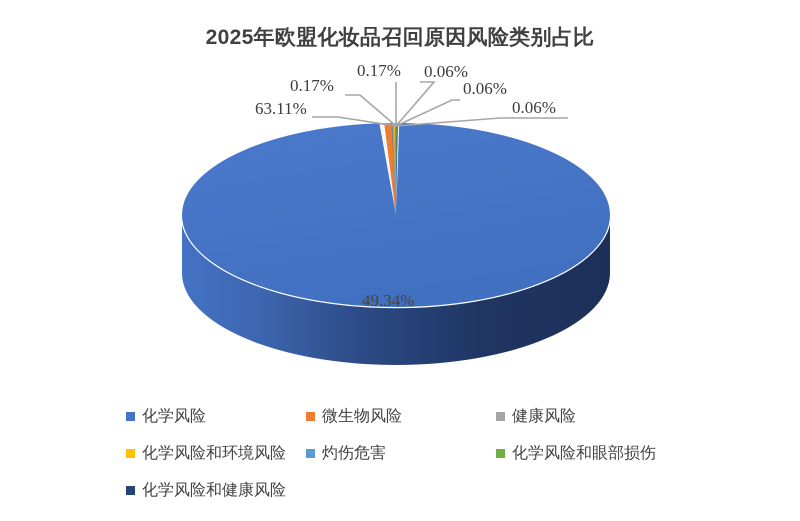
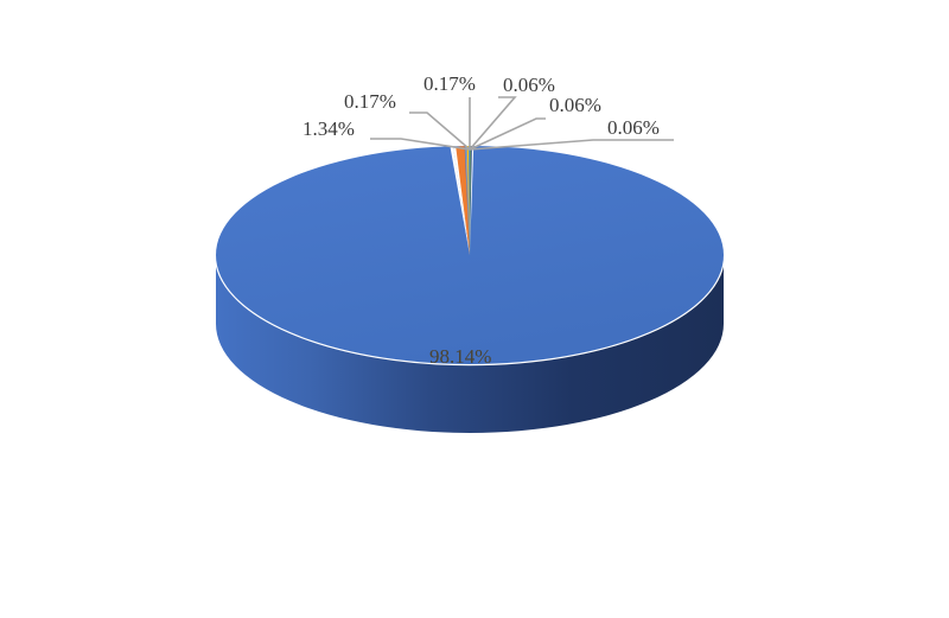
- 2025年欧盟化妆品召回原因风险类别占比
- 49.34%
+ 98.14%
- 63.11%
+ 1.34%
  0.17%
  0.17%
  0.06%
  0.06%
  0.06%
- 化学风险
- 微生物风险
- 健康风险
- 化学风险和环境风险
- 灼伤危害
- 化学风险和眼部损伤
- 化学风险和健康风险
